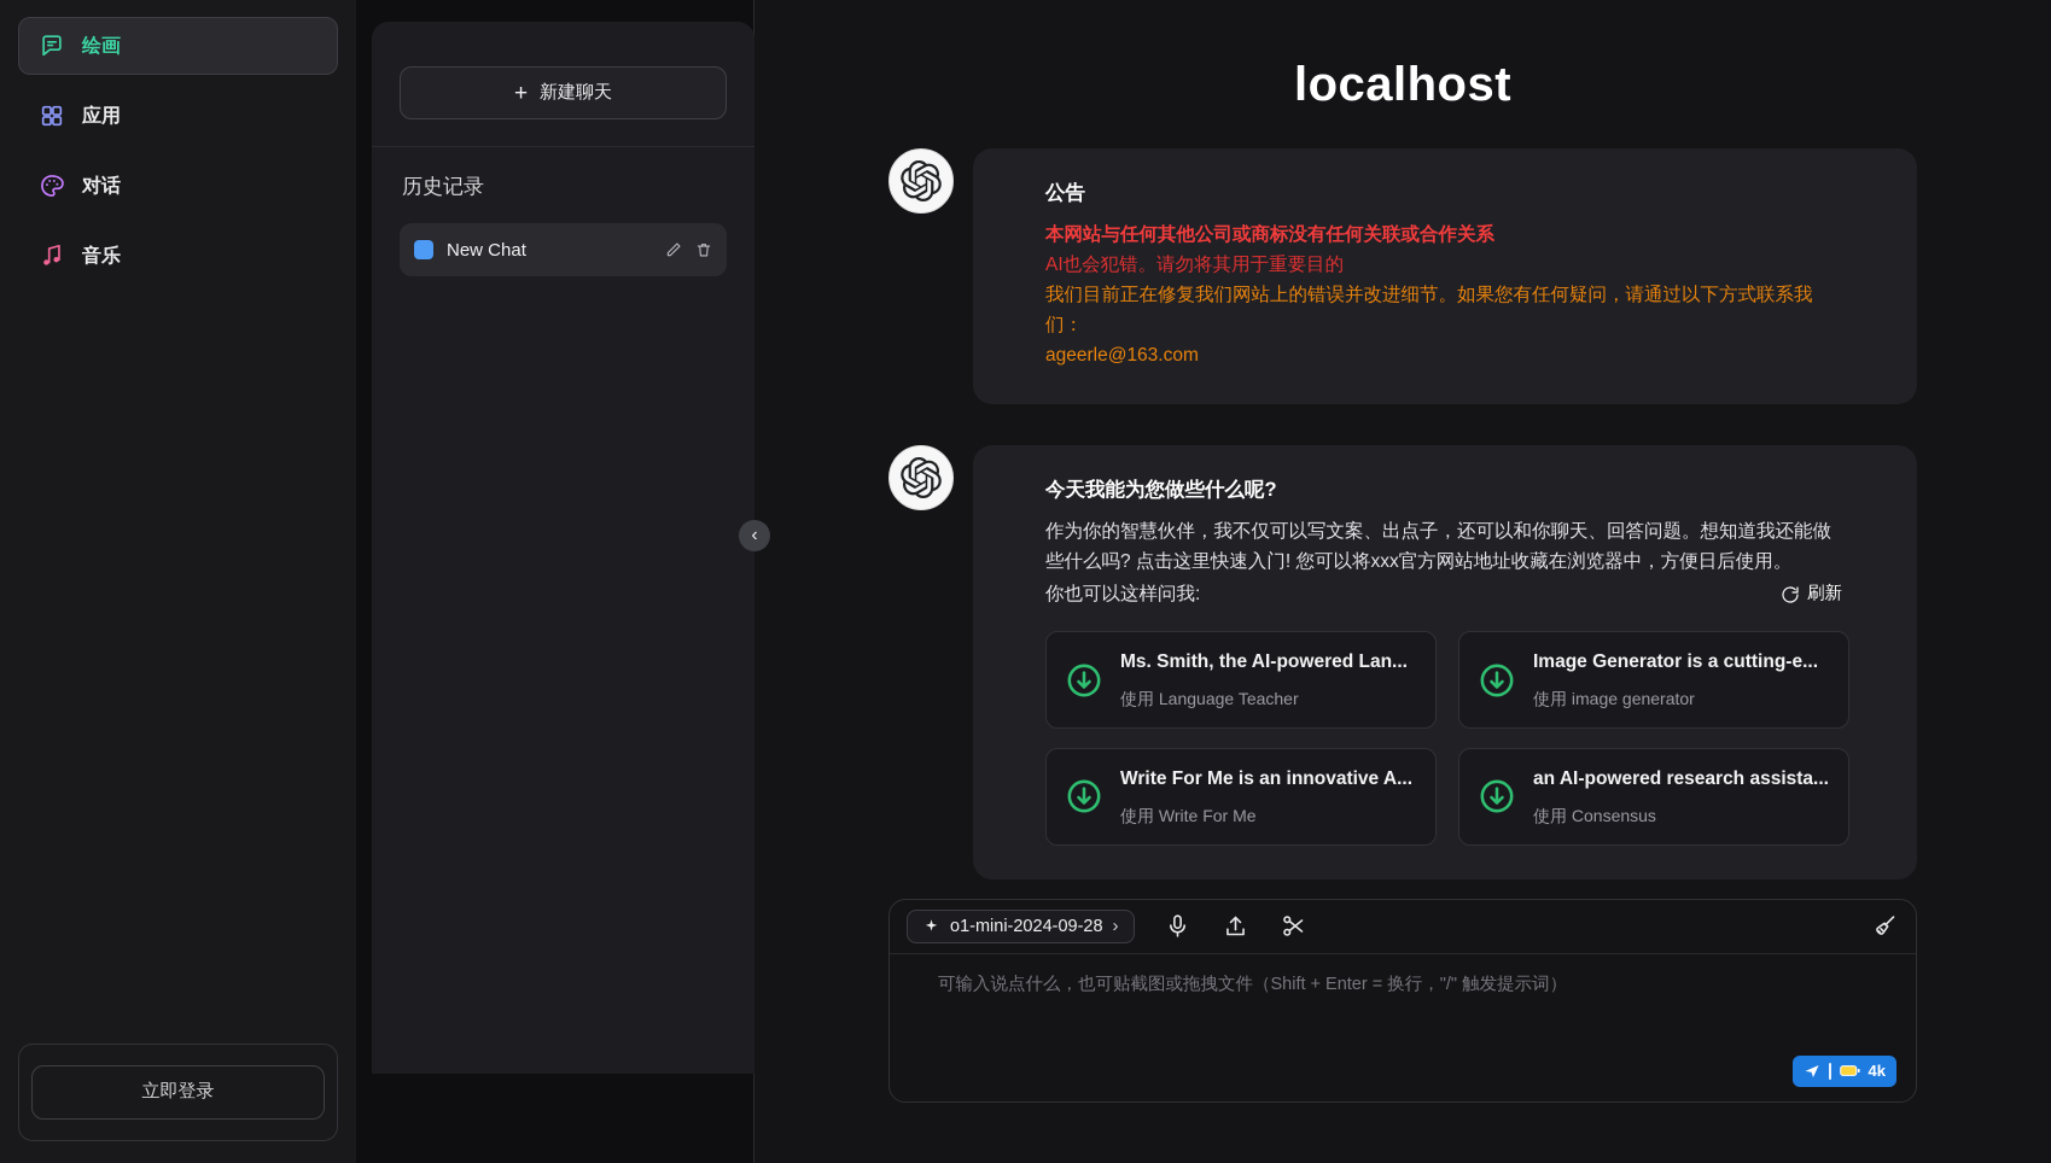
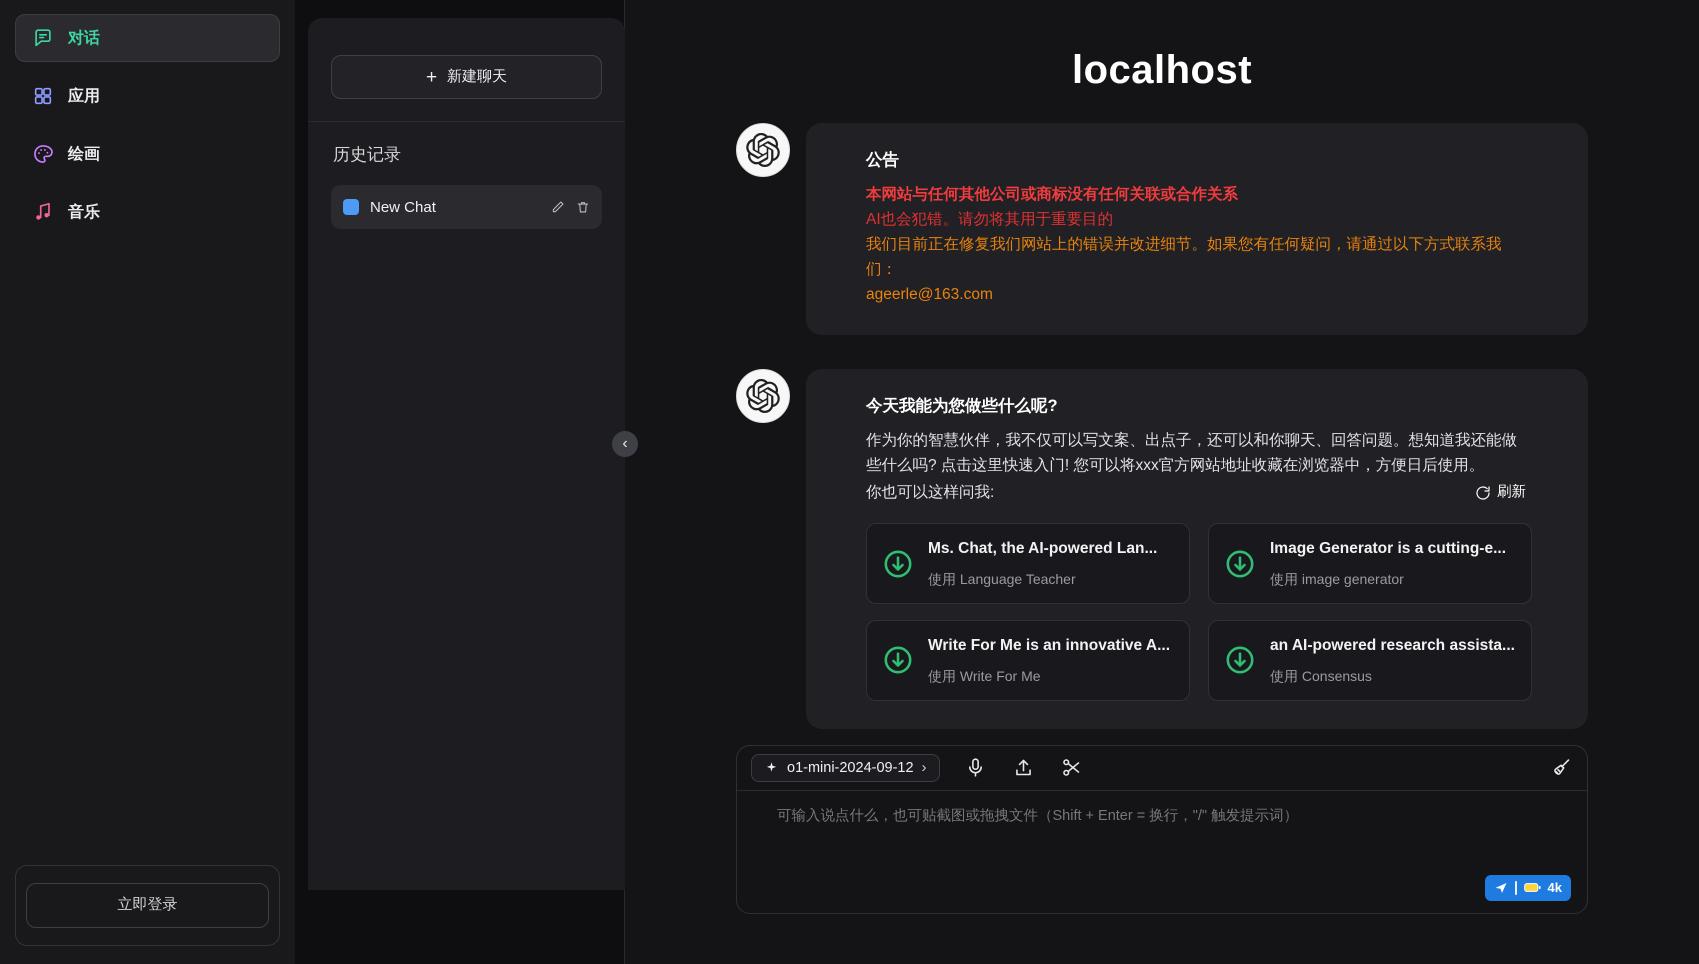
- 绘画
+ 对话
  应用
- 对话
+ 绘画
  音乐
  立即登录
  +
  新建聊天
  历史记录
  New Chat
  ‹
  localhost
  公告
  本网站与任何其他公司或商标没有任何关联或合作关系
  AI也会犯错。请勿将其用于重要目的
  我们目前正在修复我们网站上的错误并改进细节。如果您有任何疑问，请通过以下方式联系我们：
  ageerle@163.com
  今天我能为您做些什么呢?
  作为你的智慧伙伴，我不仅可以写文案、出点子，还可以和你聊天、回答问题。想知道我还能做些什么吗? 点击这里快速入门! 您可以将xxx官方网站地址收藏在浏览器中，方便日后使用。
  你也可以这样问我:
  刷新
- Ms. Smith, the AI-powered Lan...
+ Ms. Chat, the AI-powered Lan...
  使用 Language Teacher
  Image Generator is a cutting-e...
  使用 image generator
  Write For Me is an innovative A...
  使用 Write For Me
  an AI-powered research assista...
  使用 Consensus
- o1-mini-2024-09-28
+ o1-mini-2024-09-12
  ›
  可输入说点什么，也可贴截图或拖拽文件（Shift + Enter = 换行，"/" 触发提示词）
  4k
